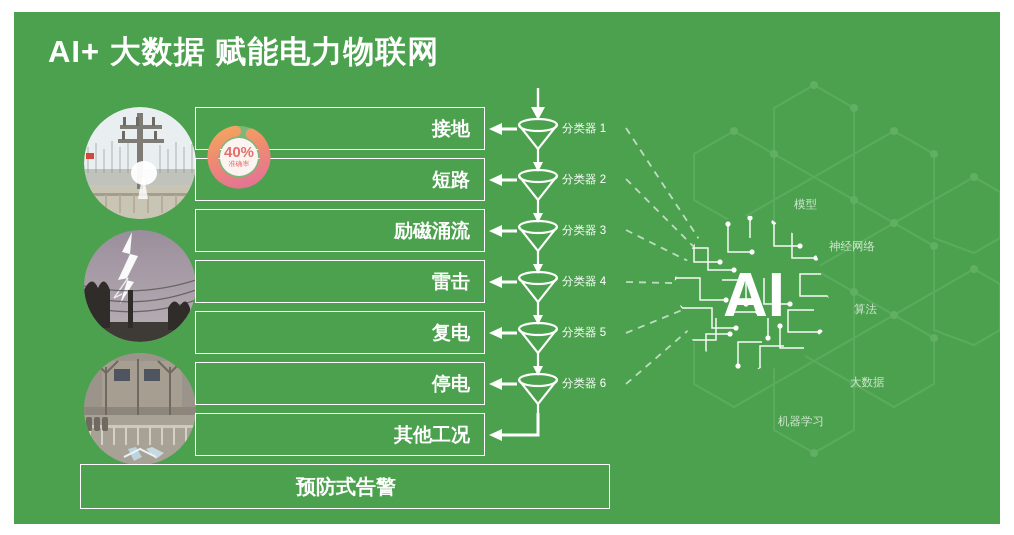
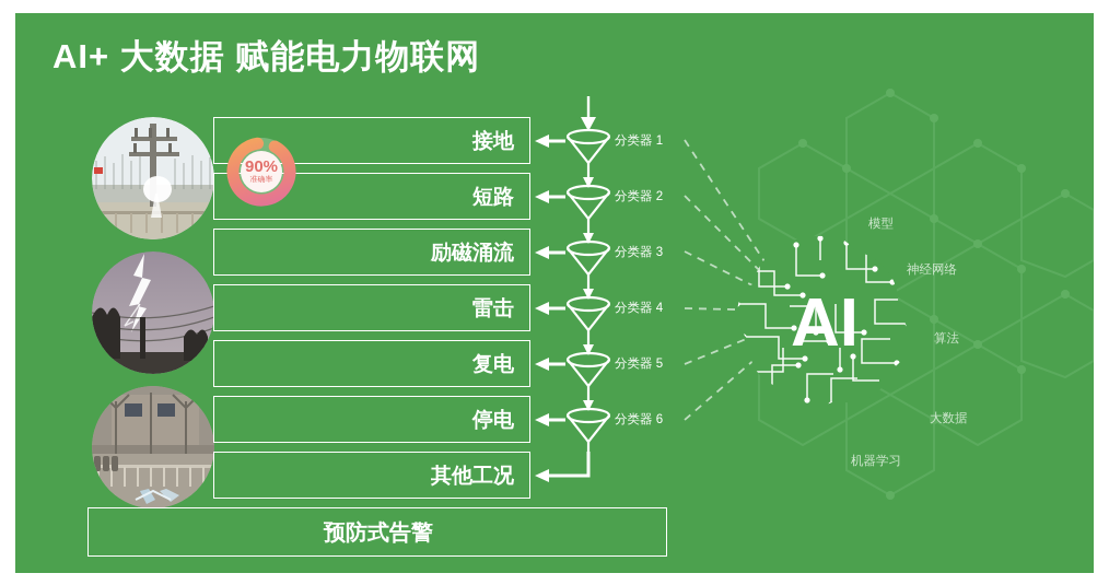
  AI+ 大数据 赋能电力物联网
  接地
  短路
  励磁涌流
  雷击
  复电
  停电
  其他工况
- 40%
+ 90%
  分类器 1
  分类器 2
  分类器 3
  分类器 4
  分类器 5
  分类器 6
  AI
  模型
  神经网络
  算法
  大数据
  机器学习
  预防式告警
